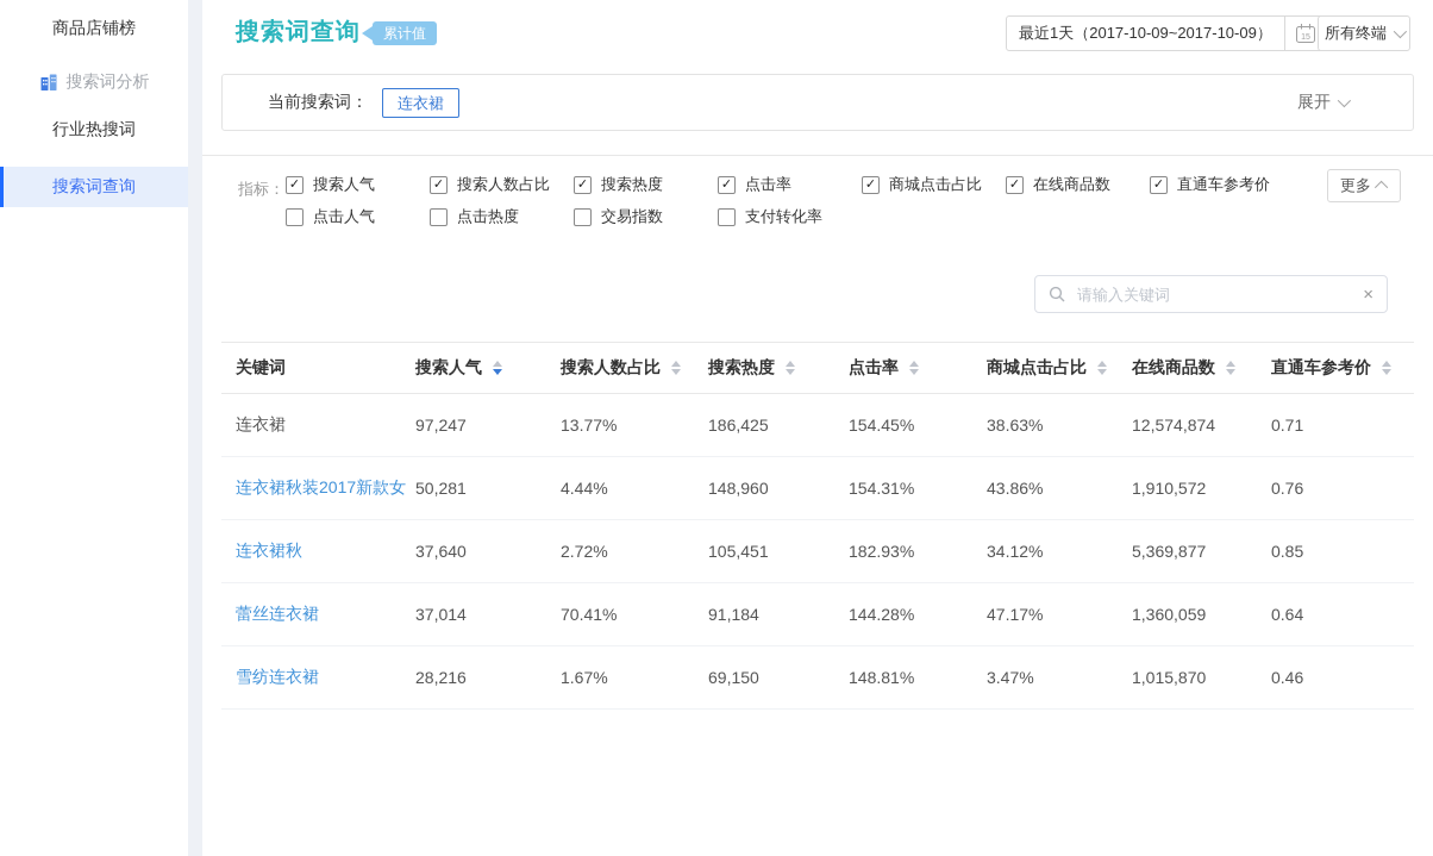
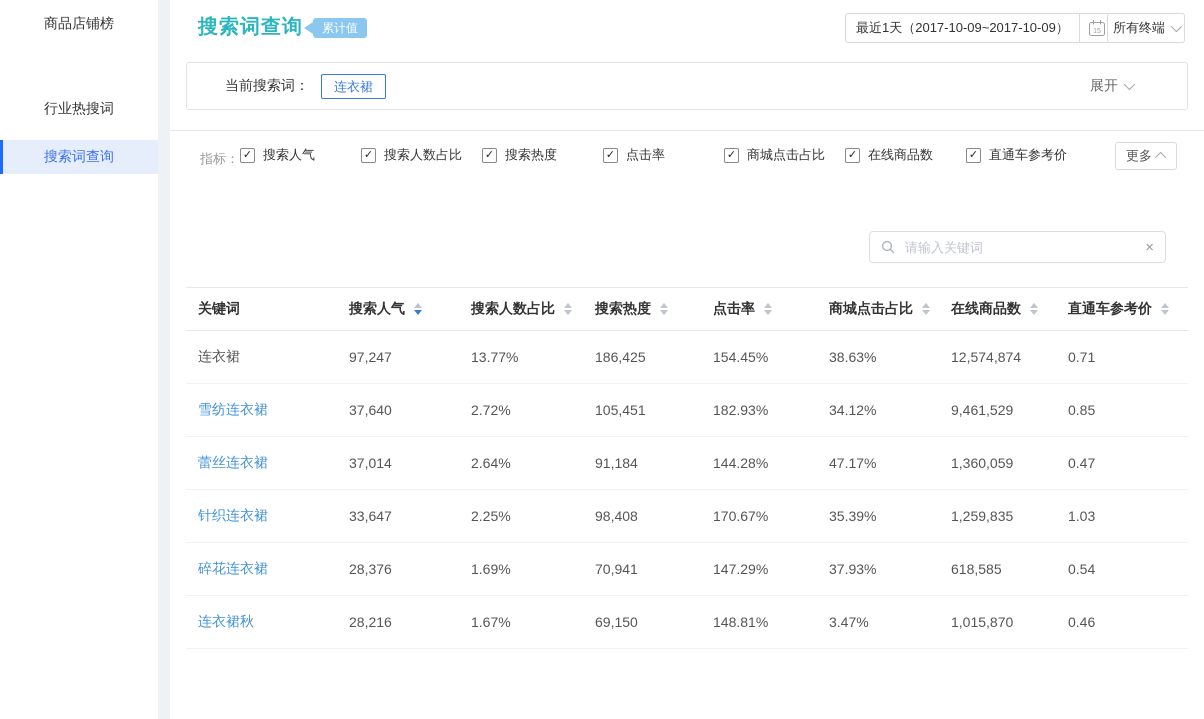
  商品店铺榜
- 搜索词分析
  行业热搜词
  搜索词查询
  搜索词查询
  累计值
  最近1天（2017-10-09~2017-10-09）
  所有终端
  当前搜索词：
  连衣裙
  展开
  指标：
  ✓
  搜索人气
  ✓
  搜索人数占比
  ✓
  搜索热度
  ✓
  点击率
  ✓
  商城点击占比
  ✓
  在线商品数
  ✓
  直通车参考价
- 点击人气
- 点击热度
- 交易指数
- 支付转化率
  更多
  请输入关键词
  ×
  关键词
  搜索人气
  搜索人数占比
  搜索热度
  点击率
  商城点击占比
  在线商品数
  直通车参考价
  连衣裙
  97,247
  13.77%
  186,425
  154.45%
  38.63%
  12,574,874
  0.71
- 连衣裙秋装2017新款女
- 50,281
- 4.44%
- 148,960
- 154.31%
- 43.86%
- 1,910,572
- 0.76
- 连衣裙秋
+ 雪纺连衣裙
  37,640
  2.72%
  105,451
  182.93%
  34.12%
- 5,369,877
+ 9,461,529
  0.85
  蕾丝连衣裙
  37,014
- 70.41%
+ 2.64%
  91,184
  144.28%
  47.17%
  1,360,059
- 0.64
+ 0.47
+ 针织连衣裙
+ 33,647
+ 2.25%
+ 98,408
+ 170.67%
+ 35.39%
+ 1,259,835
+ 1.03
+ 碎花连衣裙
+ 28,376
+ 1.69%
+ 70,941
+ 147.29%
+ 37.93%
+ 618,585
+ 0.54
- 雪纺连衣裙
+ 连衣裙秋
  28,216
  1.67%
  69,150
  148.81%
  3.47%
  1,015,870
  0.46
